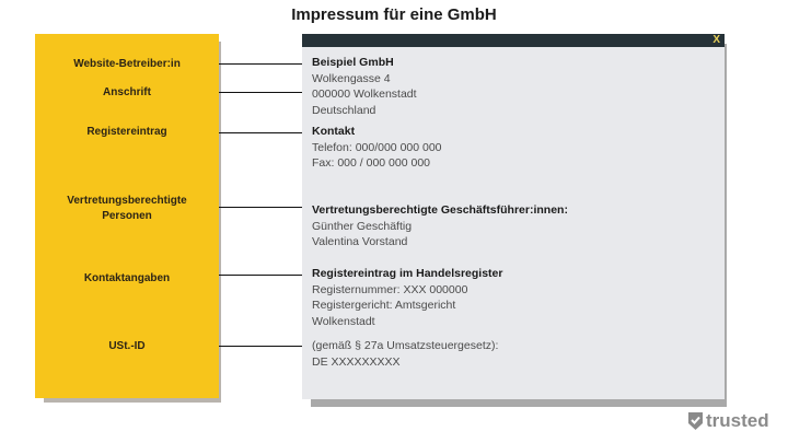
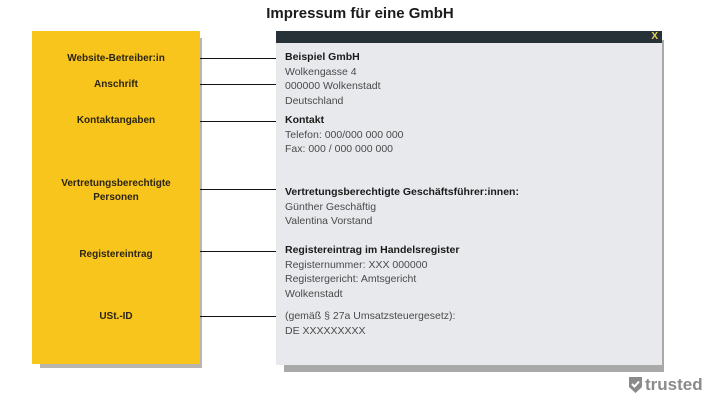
  Impressum für eine GmbH
  Website-Betreiber:in
  Anschrift
- Registereintrag
+ Kontaktangaben
  Vertretungsberechtigte
  Personen
- Kontaktangaben
+ Registereintrag
  USt.-ID
  X
  Beispiel GmbH
  Wolkengasse 4
  000000 Wolkenstadt
  Deutschland
  Kontakt
  Telefon: 000/000 000 000
  Fax: 000 / 000 000 000
  Vertretungsberechtigte Geschäftsführer:innen:
  Günther Geschäftig
  Valentina Vorstand
  Registereintrag im Handelsregister
  Registernummer: XXX 000000
  Registergericht: Amtsgericht
  Wolkenstadt
  (gemäß § 27a Umsatzsteuergesetz):
  DE XXXXXXXXX
  trusted
